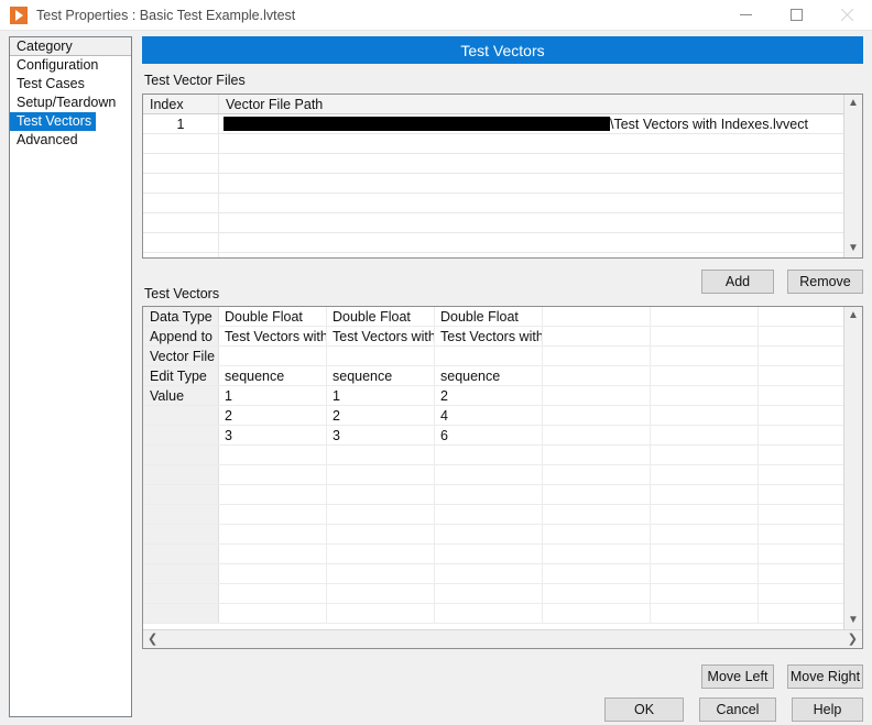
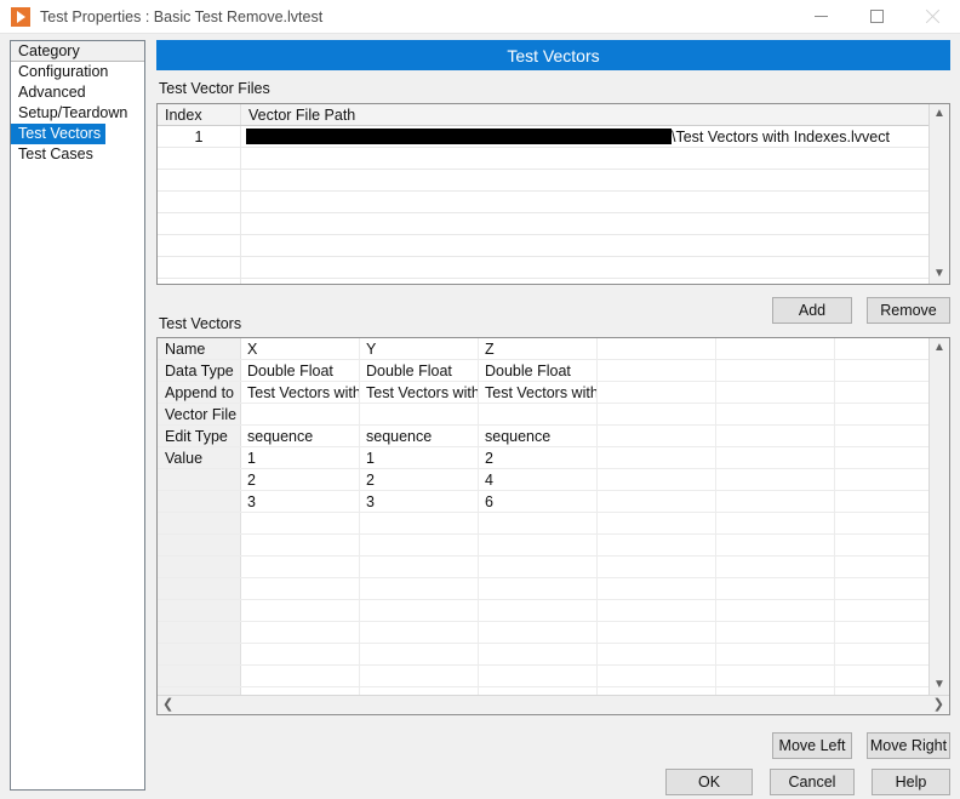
- Test Properties : Basic Test Example.lvtest
+ Test Properties : Basic Test Remove.lvtest
  Category
  Configuration
- Test Cases
+ Advanced
  Setup/Teardown
  Test Vectors
- Advanced
+ Test Cases
  Test Vectors
  Test Vector Files
  Test Vectors
  Index
  Vector File Path
  1
  \Test Vectors with Indexes.lvvect
  ▲
  ▼
  Add
  Remove
+ Name
+ X
+ Y
+ Z
  Data Type
  Double Float
  Double Float
  Double Float
  Append to
  Test Vectors with
  Test Vectors with
  Test Vectors with
  Vector File
  Edit Type
  sequence
  sequence
  sequence
  Value
  1
  1
  2
  2
  2
  4
  3
  3
  6
  ▲
  ▼
  ❮
  ❯
  Move Left
  Move Right
  OK
  Cancel
  Help
